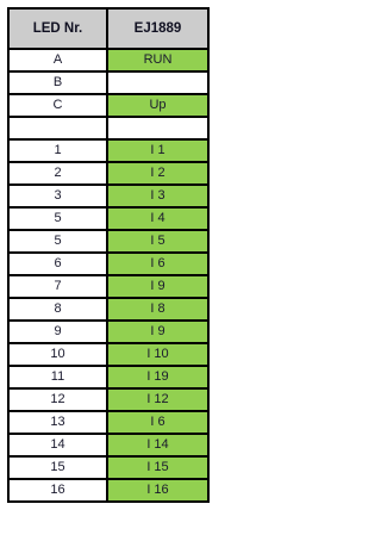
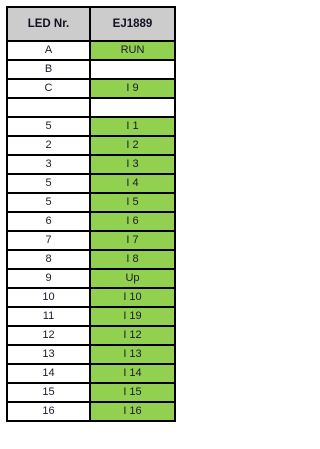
  LED Nr.	EJ1889
  A	RUN
  B
- C	Up
+ C	I 9
- 1	I 1
+ 5	I 1
  2	I 2
  3	I 3
  5	I 4
  5	I 5
  6	I 6
- 7	I 9
+ 7	I 7
  8	I 8
- 9	I 9
+ 9	Up
  10	I 10
  11	I 19
  12	I 12
- 13	I 6
+ 13	I 13
  14	I 14
  15	I 15
  16	I 16
